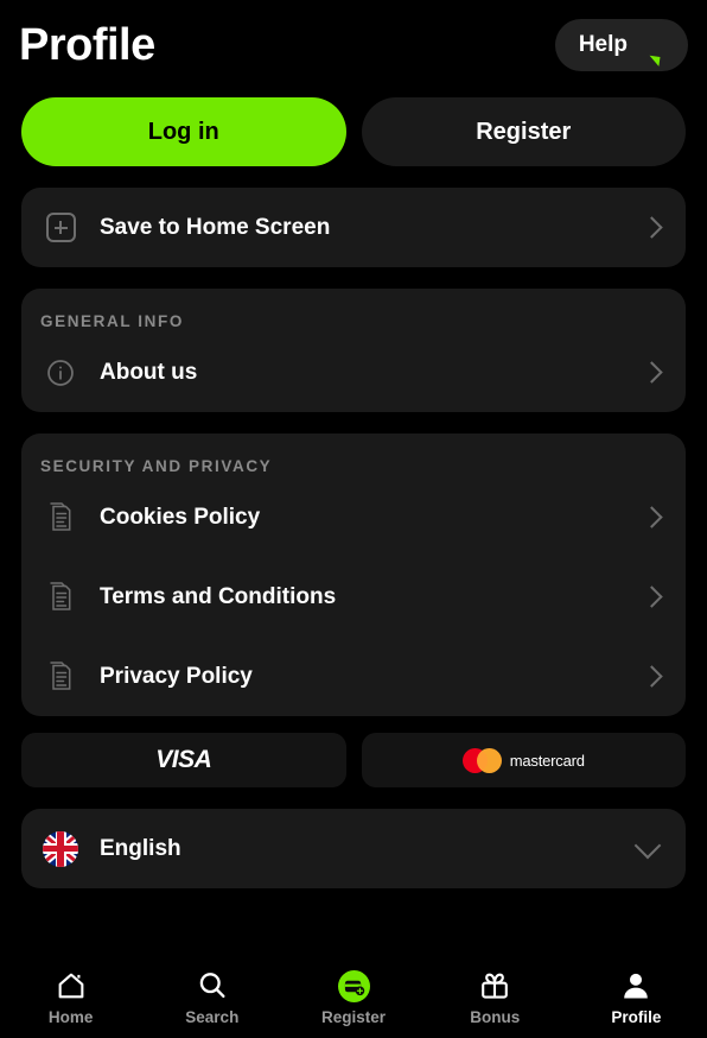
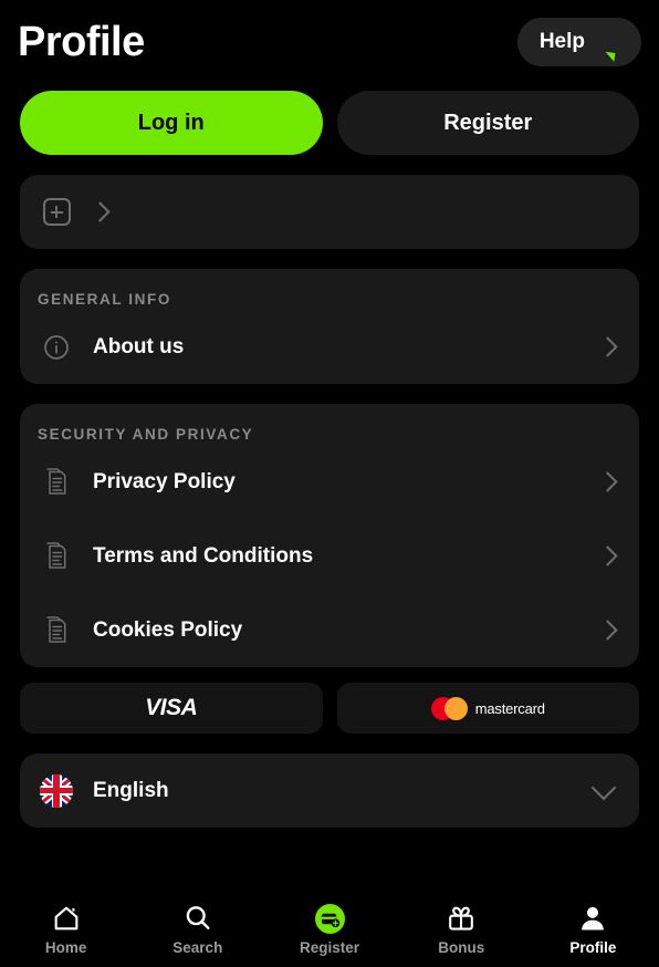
  Profile
  Help
  Log in
  Register
- Save to Home Screen
  GENERAL INFO
  About us
  SECURITY AND PRIVACY
- Cookies Policy
+ Privacy Policy
  Terms and Conditions
- Privacy Policy
+ Cookies Policy
  VISA
  mastercard
  English
  Home
  Search
  Register
  Bonus
  Profile
